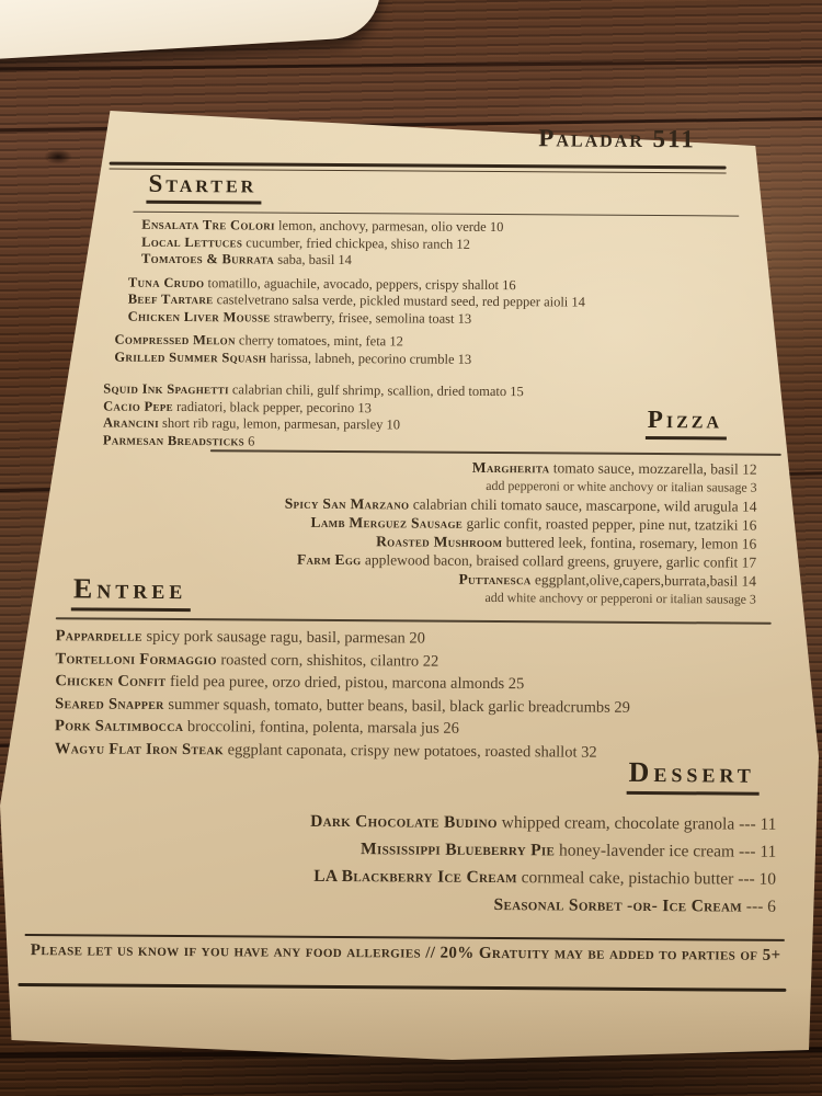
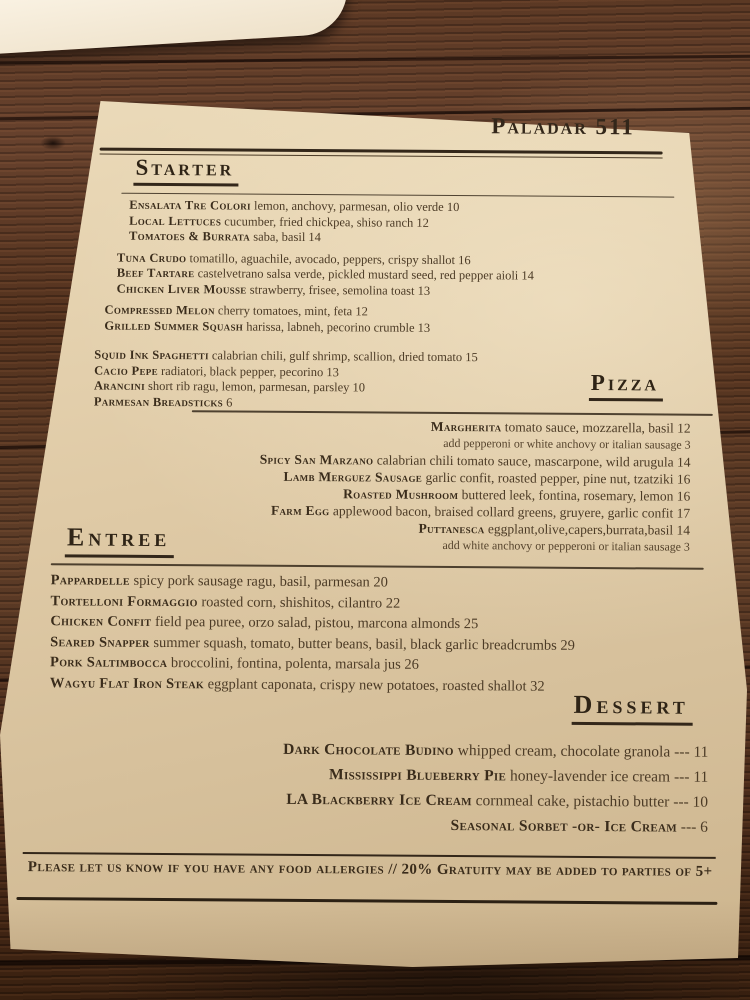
  Paladar 511
  Starter
  Ensalata Tre Colori lemon, anchovy, parmesan, olio verde 10
  Local Lettuces cucumber, fried chickpea, shiso ranch 12
  Tomatoes & Burrata saba, basil 14
  Tuna Crudo tomatillo, aguachile, avocado, peppers, crispy shallot 16
  Beef Tartare castelvetrano salsa verde, pickled mustard seed, red pepper aioli 14
  Chicken Liver Mousse strawberry, frisee, semolina toast 13
  Compressed Melon cherry tomatoes, mint, feta 12
  Grilled Summer Squash harissa, labneh, pecorino crumble 13
  Squid Ink Spaghetti calabrian chili, gulf shrimp, scallion, dried tomato 15
  Cacio Pepe radiatori, black pepper, pecorino 13
  Arancini short rib ragu, lemon, parmesan, parsley 10
  Parmesan Breadsticks 6
  Pizza
  Margherita tomato sauce, mozzarella, basil 12
  add pepperoni or white anchovy or italian sausage 3
  Spicy San Marzano calabrian chili tomato sauce, mascarpone, wild arugula 14
  Lamb Merguez Sausage garlic confit, roasted pepper, pine nut, tzatziki 16
  Roasted Mushroom buttered leek, fontina, rosemary, lemon 16
  Farm Egg applewood bacon, braised collard greens, gruyere, garlic confit 17
  Puttanesca eggplant,olive,capers,burrata,basil 14
  add white anchovy or pepperoni or italian sausage 3
  Entree
  Pappardelle spicy pork sausage ragu, basil, parmesan 20
  Tortelloni Formaggio roasted corn, shishitos, cilantro 22
- Chicken Confit field pea puree, orzo dried, pistou, marcona almonds 25
+ Chicken Confit field pea puree, orzo salad, pistou, marcona almonds 25
  Seared Snapper summer squash, tomato, butter beans, basil, black garlic breadcrumbs 29
  Pork Saltimbocca broccolini, fontina, polenta, marsala jus 26
  Wagyu Flat Iron Steak eggplant caponata, crispy new potatoes, roasted shallot 32
  Dessert
  Dark Chocolate Budino whipped cream, chocolate granola --- 11
  Mississippi Blueberry Pie honey-lavender ice cream --- 11
  LA Blackberry Ice Cream cornmeal cake, pistachio butter --- 10
  Seasonal Sorbet -or- Ice Cream --- 6
  Please let us know if you have any food allergies // 20% Gratuity may be added to parties of 5+
